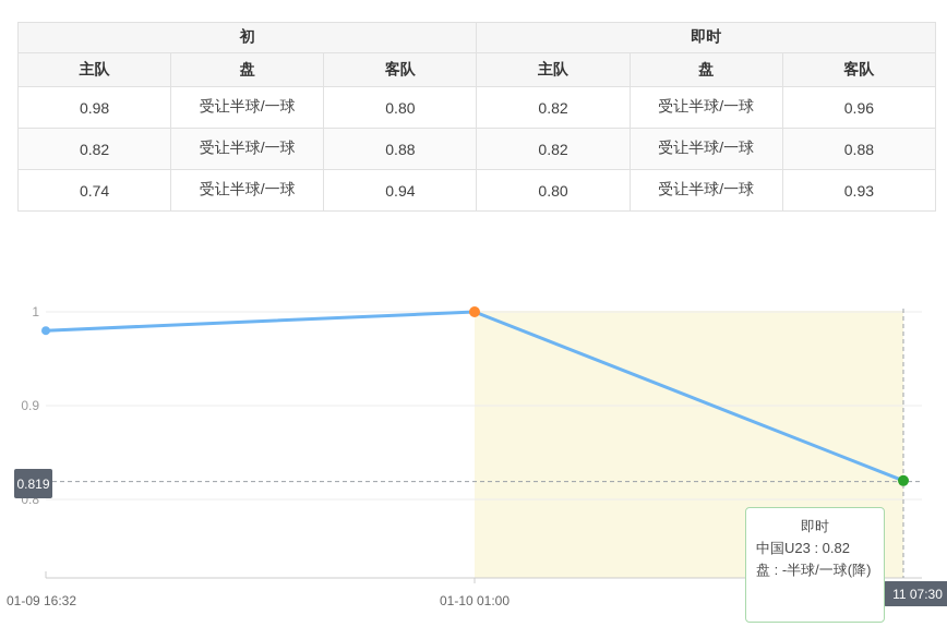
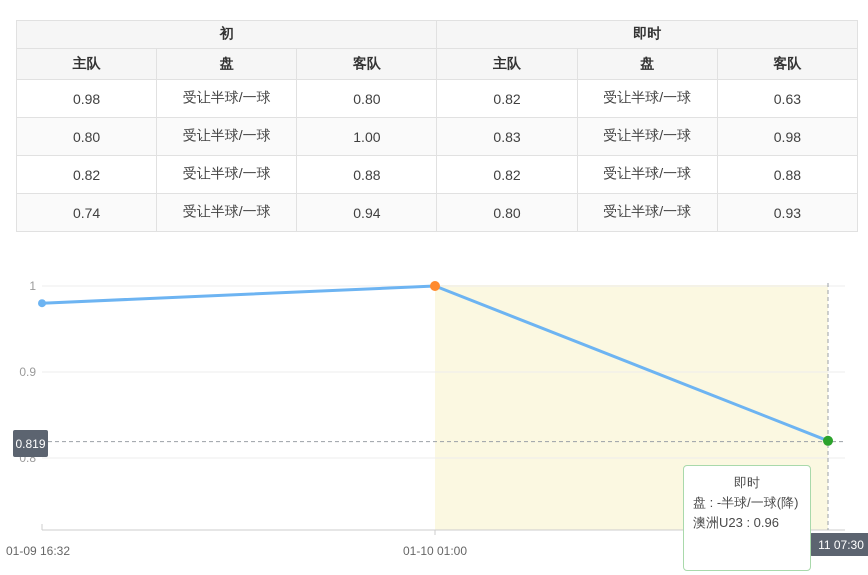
  初	即时
  主队	盘	客队	主队	盘	客队
- 0.98	受让半球/一球	0.80	0.82	受让半球/一球	0.96
+ 0.98	受让半球/一球	0.80	0.82	受让半球/一球	0.63
+ 0.80	受让半球/一球	1.00	0.83	受让半球/一球	0.98
  0.82	受让半球/一球	0.88	0.82	受让半球/一球	0.88
  0.74	受让半球/一球	0.94	0.80	受让半球/一球	0.93
  1
  0.9
  0.8
  01-09 16:32
  01-10 01:00
  0.819
  11 07:30
  即时
- 中国U23 : 0.82
  盘 : -半球/一球(降)
+ 澳洲U23 : 0.96
